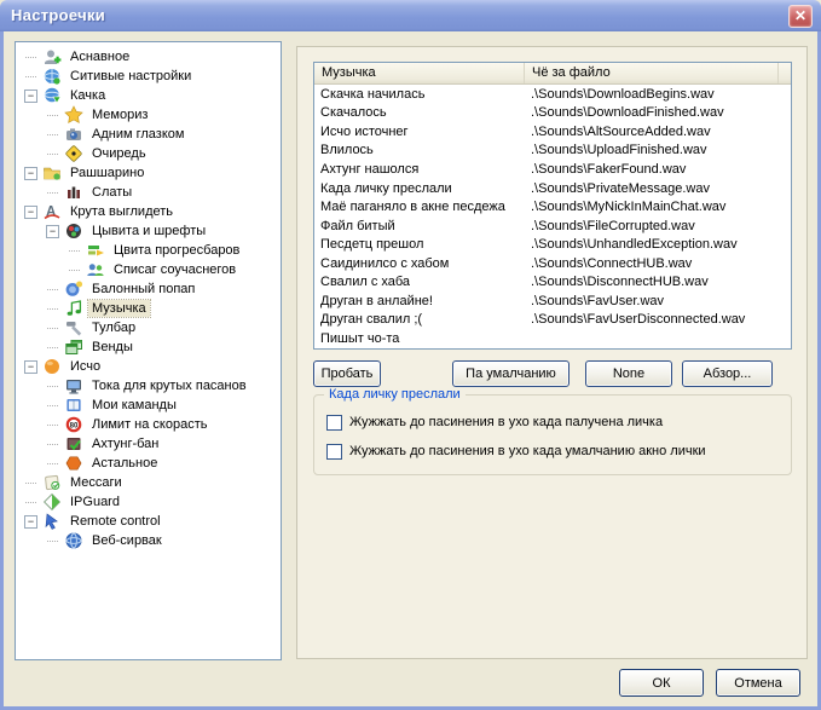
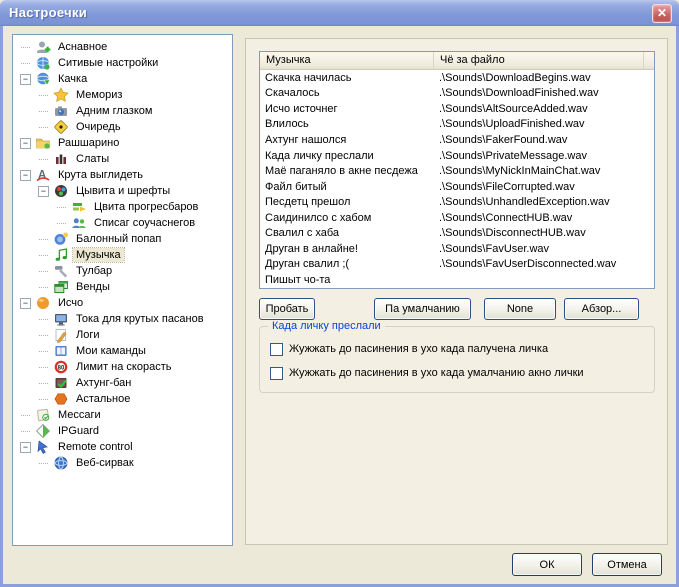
  Настроечки
  ✕
  Аснавное
  Ситивые настройки
  −
  Качка
  Мемориз
  Адним глазком
  Очиредь
  −
  Рашшарино
  Слаты
  −
  A
  Крута выглидеть
  −
  Цывита и шрефты
  Цвита прогресбаров
  Списаг соучаснегов
  Балонный попап
  Музычка
  Тулбар
  Венды
  −
  Исчо
  Тока для крутых пасанов
+ Логи
  Мои каманды
  Лимит на скорасть
  Ахтунг-бан
  Астальное
  Мессаги
  IPGuard
  −
  Remote control
  Веб-сирвак
  Музычка
  Чё за файло
  Скачка начилась
  .\Sounds\DownloadBegins.wav
  Скачалось
  .\Sounds\DownloadFinished.wav
  Исчо источнег
  .\Sounds\AltSourceAdded.wav
  Влилось
  .\Sounds\UploadFinished.wav
  Ахтунг нашолся
  .\Sounds\FakerFound.wav
  Када личку преслали
  .\Sounds\PrivateMessage.wav
  Маё паганяло в акне песдежа
  .\Sounds\MyNickInMainChat.wav
  Файл битый
  .\Sounds\FileCorrupted.wav
  Песдетц прешол
  .\Sounds\UnhandledException.wav
  Саидинилсо с хабом
  .\Sounds\ConnectHUB.wav
  Свалил с хаба
  .\Sounds\DisconnectHUB.wav
  Друган в анлайне!
  .\Sounds\FavUser.wav
  Друган свалил ;(
  .\Sounds\FavUserDisconnected.wav
  Пишыт чо-та
  Пробать
  Па умалчанию
  None
  Абзор...
  Када личку преслали
  Жужжать до пасинения в ухо када палучена личка
  Жужжать до пасинения в ухо када умалчанию акно лички
  ОК
  Отмена
